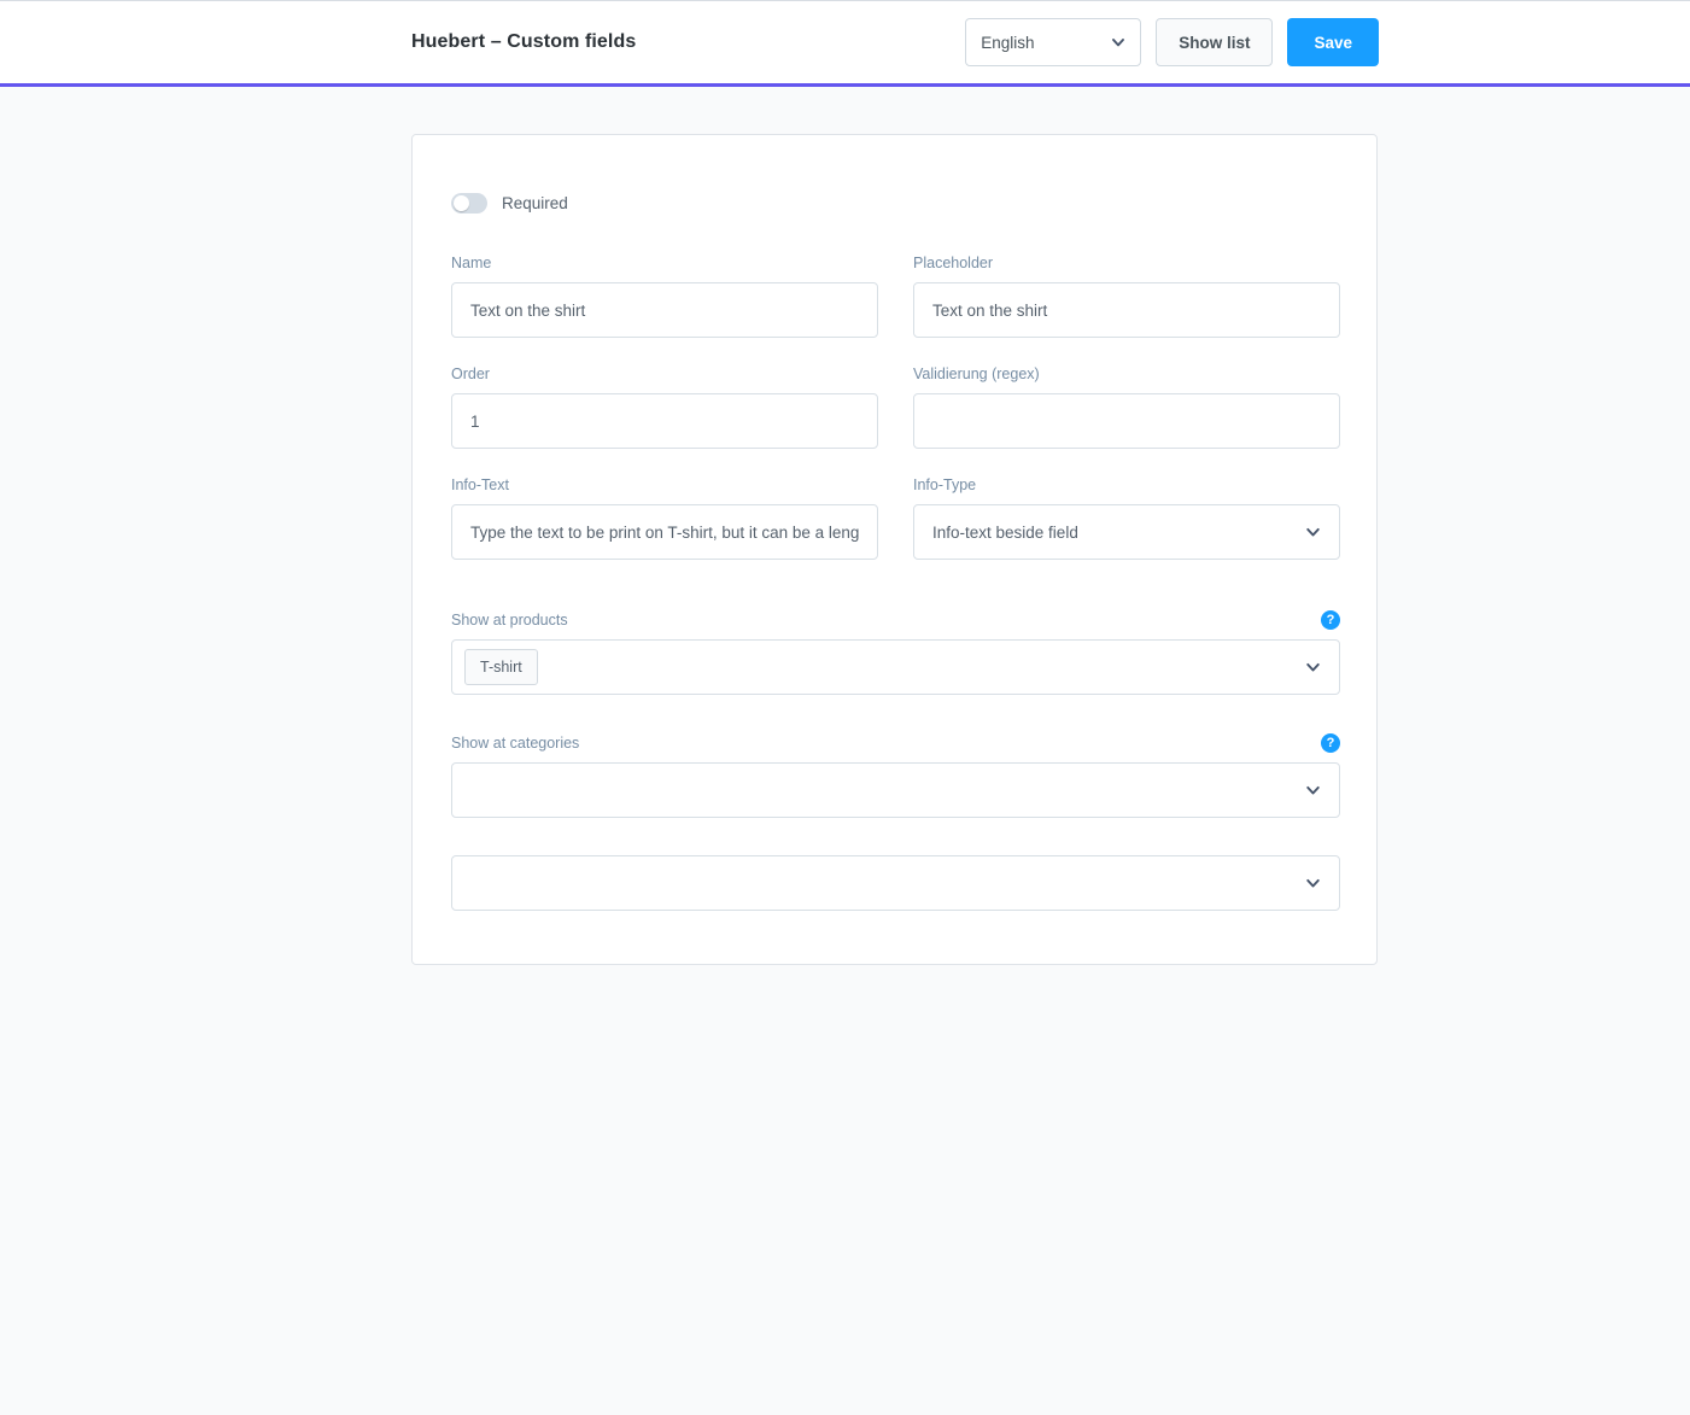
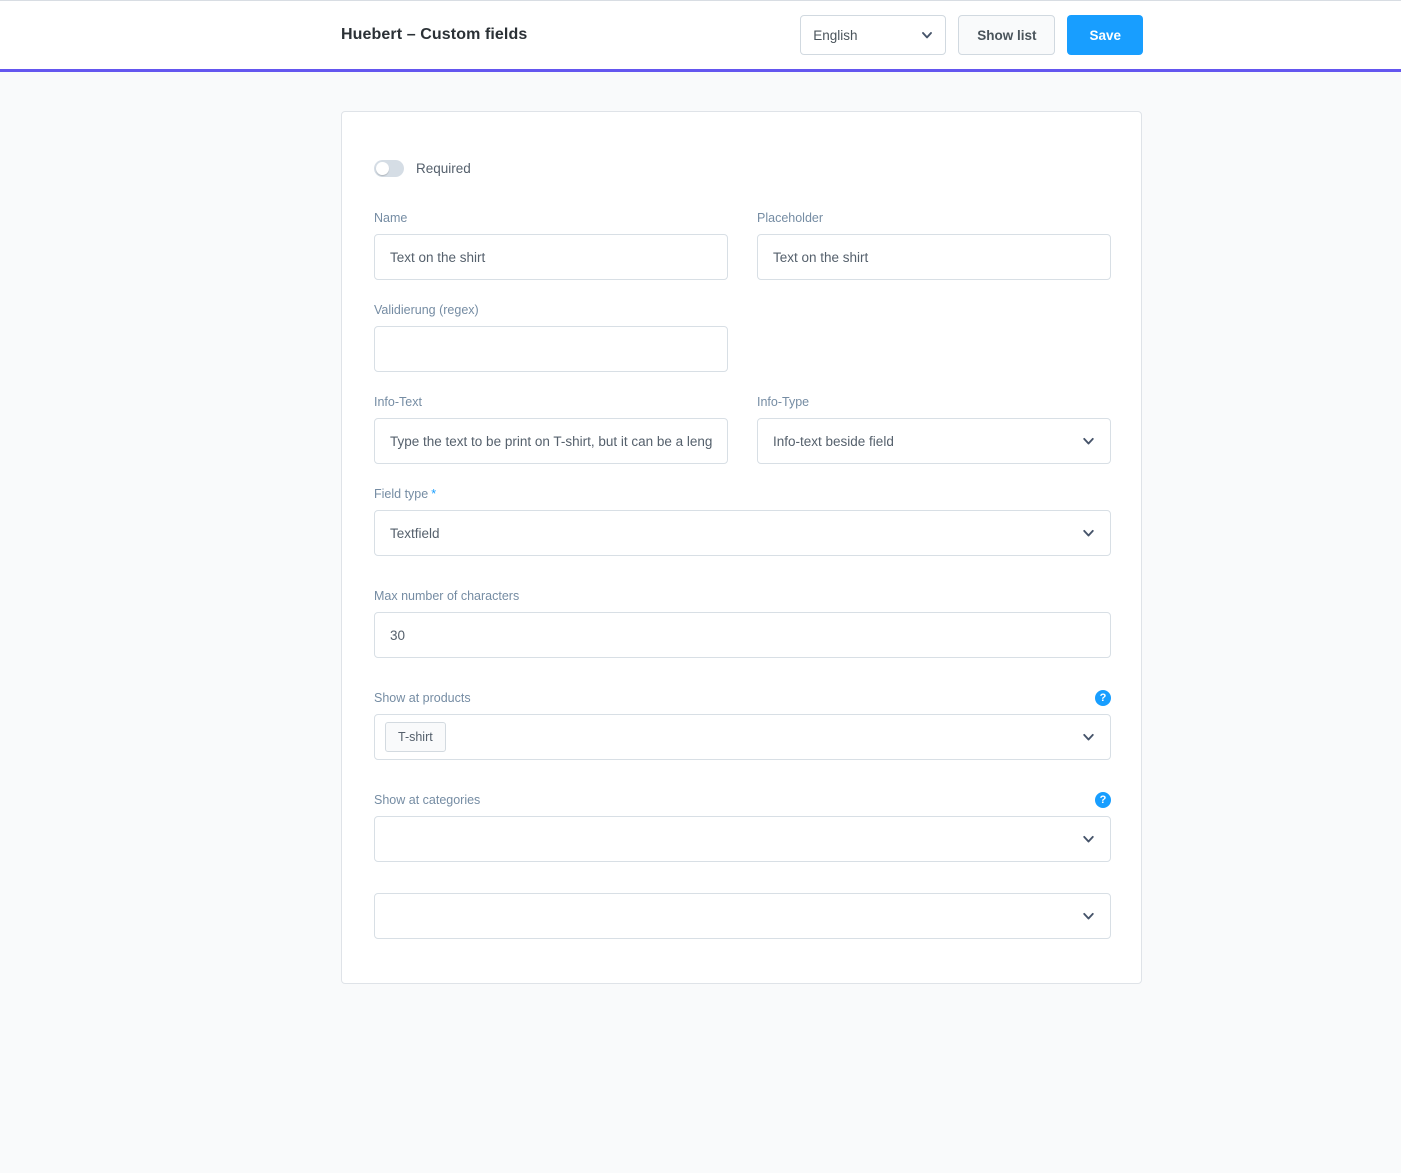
  Huebert – Custom fields
  English
  Show list
  Save
  Required
  Name
  Text on the shirt
  Placeholder
  Text on the shirt
- Order
- 1
  Validierung (regex)
  Info-Text
  Type the text to be print on T-shirt, but it can be a leng
  Info-Type
  Info-text beside field
+ Field type
+ *
+ Textfield
+ Max number of characters
+ 30
  Show at products
  ?
  T-shirt
  Show at categories
  ?
